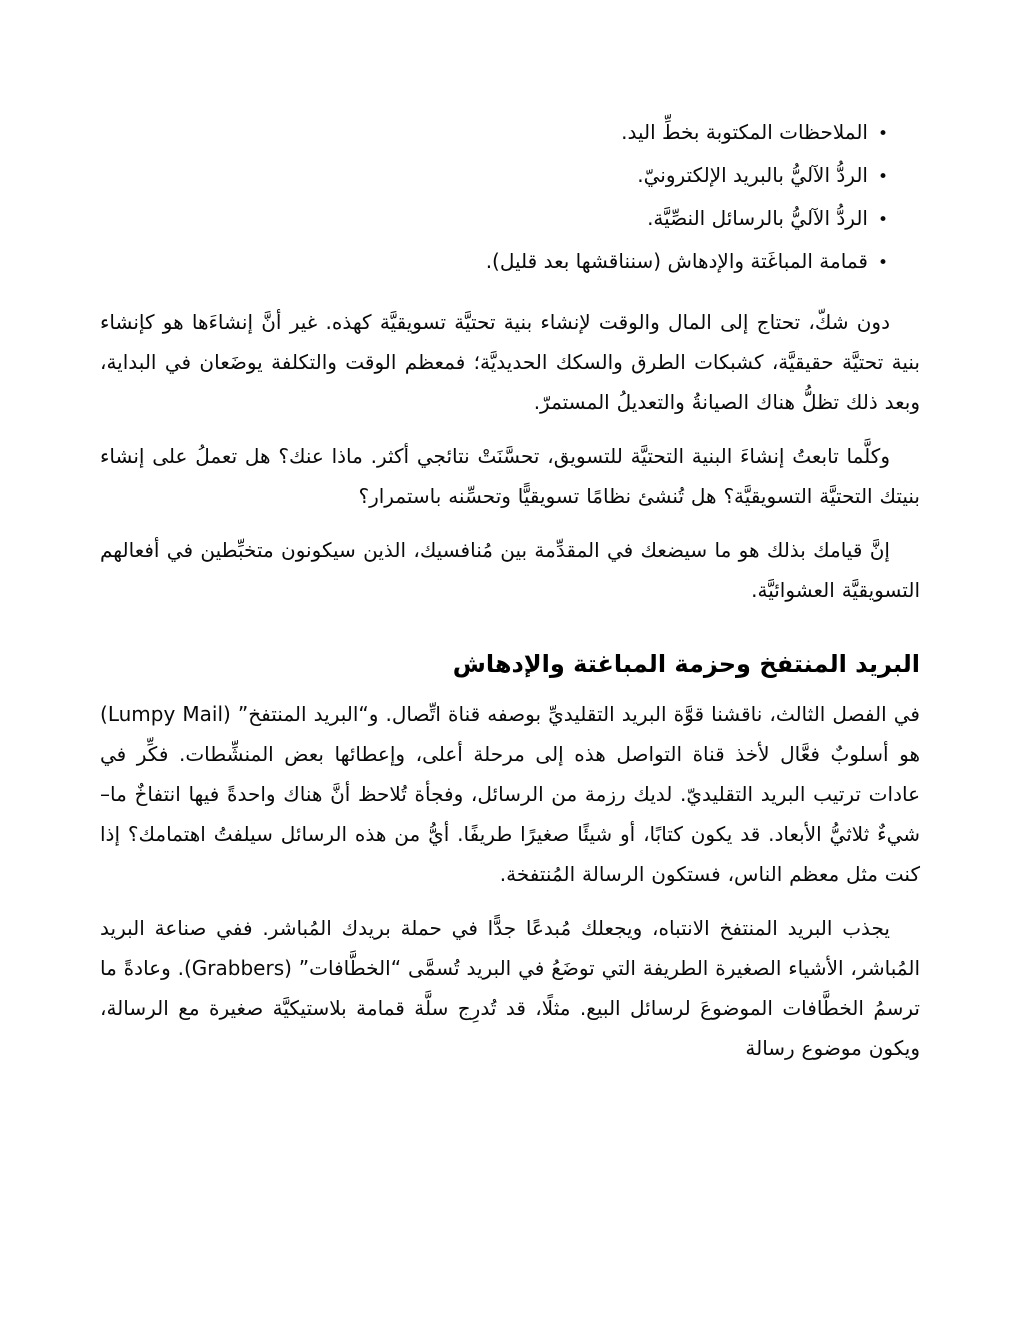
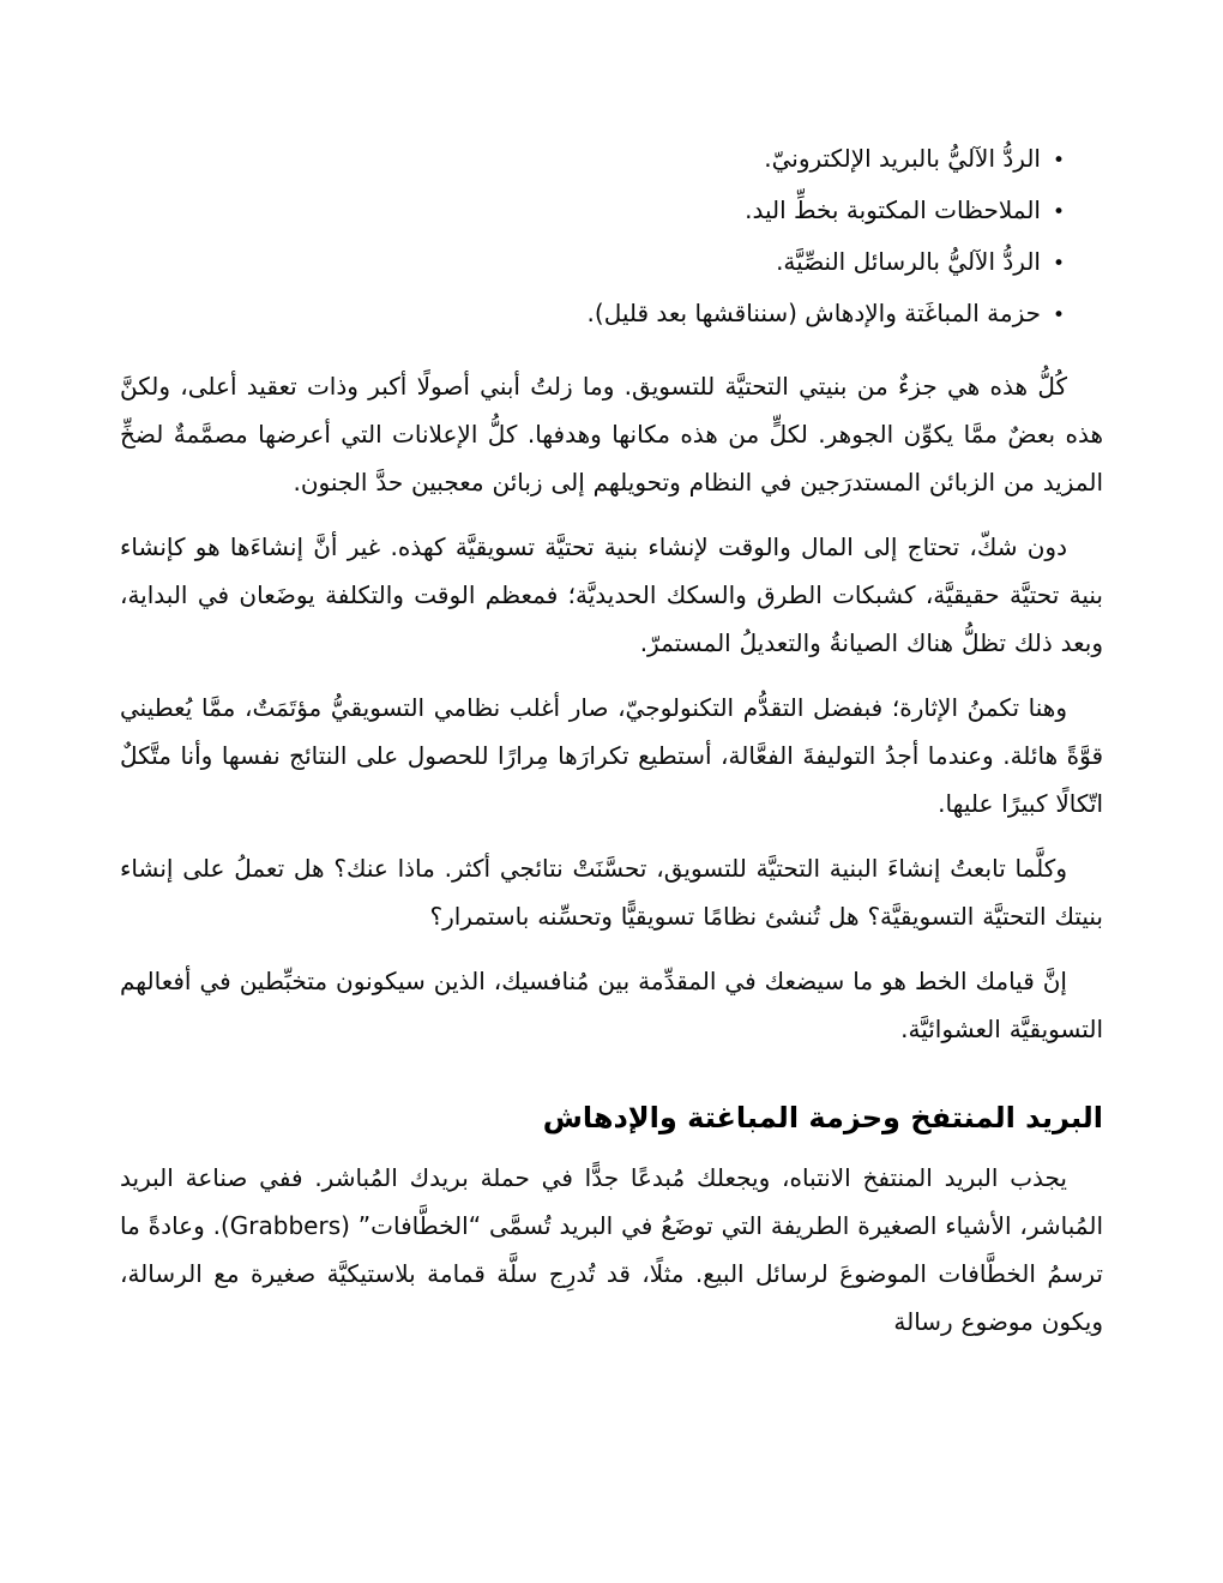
  •
- الملاحظات المكتوبة بخطِّ اليد.
+ الردُّ الآليُّ بالبريد الإلكترونيّ.
  •
- الردُّ الآليُّ بالبريد الإلكترونيّ.
+ الملاحظات المكتوبة بخطِّ اليد.
  •
  الردُّ الآليُّ بالرسائل النصِّيَّة.
  •
- قمامة المباغَتة والإدهاش (سنناقشها بعد قليل).
+ حزمة المباغَتة والإدهاش (سنناقشها بعد قليل).
+ كُلُّ هذه هي جزءٌ من بنيتي التحتيَّة للتسويق. وما زلتُ أبني أصولًا أكبر وذات تعقيد أعلى، ولكنَّ هذه بعضٌ ممَّا يكوِّن الجوهر. لكلٍّ من هذه مكانها وهدفها. كلُّ الإعلانات التي أعرضها مصمَّمةٌ لضخِّ المزيد من الزبائن المستدرَجين في النظام وتحويلهم إلى زبائن معجبين حدَّ الجنون.
  دون شكّ، تحتاج إلى المال والوقت لإنشاء بنية تحتيَّة تسويقيَّة كهذه. غير أنَّ إنشاءَها هو كإنشاء بنية تحتيَّة حقيقيَّة، كشبكات الطرق والسكك الحديديَّة؛ فمعظم الوقت والتكلفة يوضَعان في البداية، وبعد ذلك تظلُّ هناك الصيانةُ والتعديلُ المستمرّ.
+ وهنا تكمنُ الإثارة؛ فبفضل التقدُّم التكنولوجيّ، صار أغلب نظامي التسويقيُّ مؤتَمَتٌ، ممَّا يُعطيني قوَّةً هائلة. وعندما أجدُ التوليفةَ الفعَّالة، أستطيع تكرارَها مِرارًا للحصول على النتائج نفسها وأنا متَّكلٌ اتّكالًا كبيرًا عليها.
  وكلَّما تابعتُ إنشاءَ البنية التحتيَّة للتسويق، تحسَّنَتْ نتائجي أكثر. ماذا عنك؟ هل تعملُ على إنشاء بنيتك التحتيَّة التسويقيَّة؟ هل تُنشئ نظامًا تسويقيًّا وتحسِّنه باستمرار؟
- إنَّ قيامك بذلك هو ما سيضعك في المقدِّمة بين مُنافسيك، الذين سيكونون متخبِّطين في أفعالهم التسويقيَّة العشوائيَّة.
+ إنَّ قيامك الخط هو ما سيضعك في المقدِّمة بين مُنافسيك، الذين سيكونون متخبِّطين في أفعالهم التسويقيَّة العشوائيَّة.
  البريد المنتفخ وحزمة المباغتة والإدهاش
- في الفصل الثالث، ناقشنا قوَّة البريد التقليديِّ بوصفه قناة اتِّصال. و“البريد المنتفخ” (Lumpy Mail) هو أسلوبٌ فعَّال لأخذ قناة التواصل هذه إلى مرحلة أعلى، وإعطائها بعض المنشِّطات. فكِّر في عادات ترتيب البريد التقليديّ. لديك رزمة من الرسائل، وفجأة تُلاحظ أنَّ هناك واحدةً فيها انتفاخٌ ما– شيءٌ ثلاثيُّ الأبعاد. قد يكون كتابًا، أو شيئًا صغيرًا طريفًا. أيُّ من هذه الرسائل سيلفتُ اهتمامك؟ إذا كنت مثل معظم الناس، فستكون الرسالة المُنتفخة.
  يجذب البريد المنتفخ الانتباه، ويجعلك مُبدعًا جدًّا في حملة بريدك المُباشر. ففي صناعة البريد المُباشر، الأشياء الصغيرة الطريفة التي توضَعُ في البريد تُسمَّى “الخطَّافات” (Grabbers). وعادةً ما ترسمُ الخطَّافات الموضوعَ لرسائل البيع. مثلًا، قد تُدرِج سلَّة قمامة بلاستيكيَّة صغيرة مع الرسالة، ويكون موضوع رسالة
